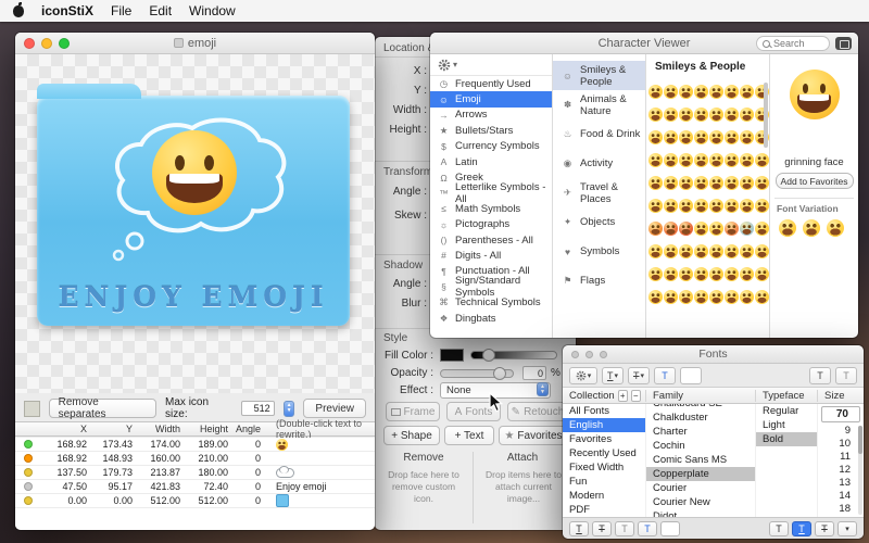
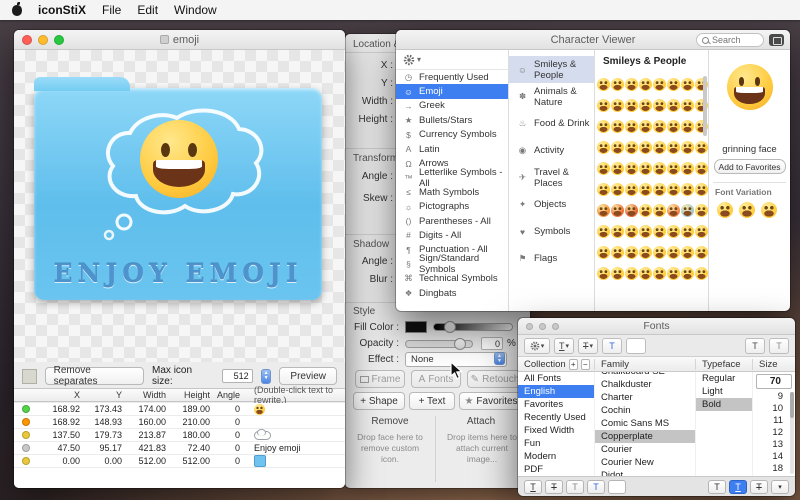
  iconStiX
  File
  Edit
  Window
  X :
  Y :
  Width :
  Height :
  Transform
  Angle :
  Skew :
  Shadow
  Angle :
  Blur :
  Style
  Fill Color :
  Opacity :
  0
  %
  Effect :
  None
  Frame
  A
  Fonts
  ✎
  Retouch
  + Shape
  + Text
  ★
  Favorites
  Remove
  Attach
  Drop face here to remove custom icon.
  Drop items here to attach current image...
  emoji
  ENJOY EMOJI
  Remove separates
  Max icon size:
  512
  Preview
  X
  Y
  Width
  Height
  Angle
  (Double-click text to rewrite.)
  168.92
  173.43
  174.00
  189.00
  0
  168.92
  148.93
  160.00
  210.00
  0
  137.50
  179.73
  213.87
  180.00
  0
  47.50
  95.17
  421.83
  72.40
  0
  Enjoy emoji
  0.00
  0.00
  512.00
  512.00
  0
  Character Viewer
  Search
  ▾
  ◷
  Frequently Used
  ☺
  Emoji
  →
- Arrows
+ Greek
  ★
  Bullets/Stars
  $
  Currency Symbols
  A
  Latin
  Ω
- Greek
+ Arrows
  ™
  Letterlike Symbols - All
  ≤
  Math Symbols
  ☼
  Pictographs
  ()
  Parentheses - All
  #
  Digits - All
  ¶
  Punctuation - All
  §
  Sign/Standard Symbols
  ⌘
  Technical Symbols
  ❖
  Dingbats
  ☺
  Smileys & People
  ✽
  Animals & Nature
  ♨
  Food & Drink
  ◉
  Activity
  ✈
  Travel & Places
  ✦
  Objects
  ♥
  Symbols
  ⚑
  Flags
  Smileys & People
  grinning face
  Add to Favorites
  Font Variation
  Fonts
  T
  T
  T
  T
  T
  Collection
  +
  −
  Family
  Typeface
  Size
  All Fonts
  English
  Favorites
  Recently Used
  Fixed Width
  Fun
  Modern
  PDF
  Chalkboard SE
  Chalkduster
  Charter
  Cochin
  Comic Sans MS
  Copperplate
  Courier
  Courier New
  Regular
  Light
  Bold
  70
  9
  10
  11
  12
  13
  14
  18
  T
  T
  T
  T
  T
  T
  T
